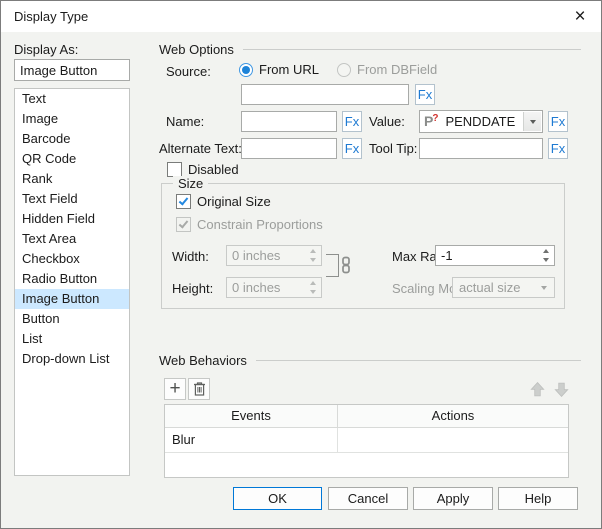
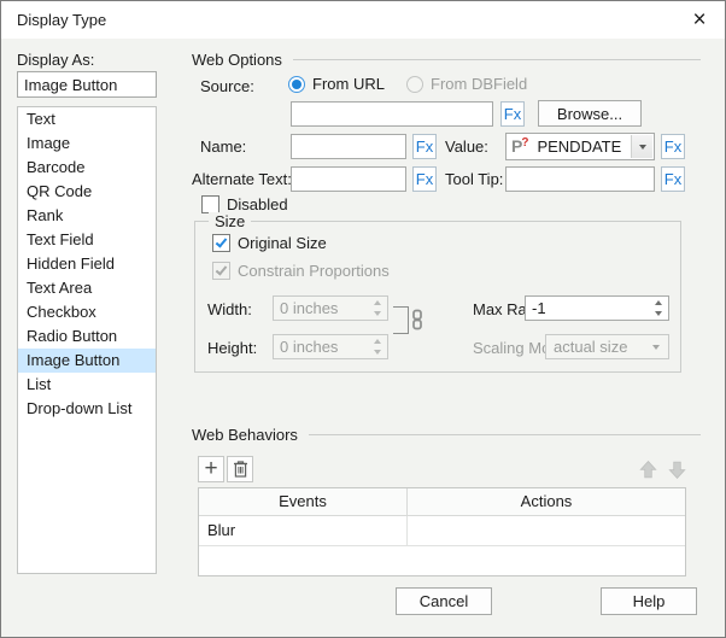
  Display Type
  ×
  Display As:
  Image Button
  Text
  Image
  Barcode
  QR Code
  Rank
  Text Field
  Hidden Field
  Text Area
  Checkbox
  Radio Button
  Image Button
- Button
  List
  Drop-down List
  Web Options
  Source:
  From URL
  From DBField
  Fx
+ Browse...
  Name:
  Fx
  Value:
  P?
  PENDDATE
  Fx
  Alternate Text
  Fx
  Tool Tip:
  Fx
  Disabled
  Size
  Original Size
  Constrain Proportions
  Width:
  0 inches
  Height:
  0 inches
  -1
  actual size
  Web Behaviors
  +
  Events
  Actions
  Blur
- OK
  Cancel
- Apply
  Help
